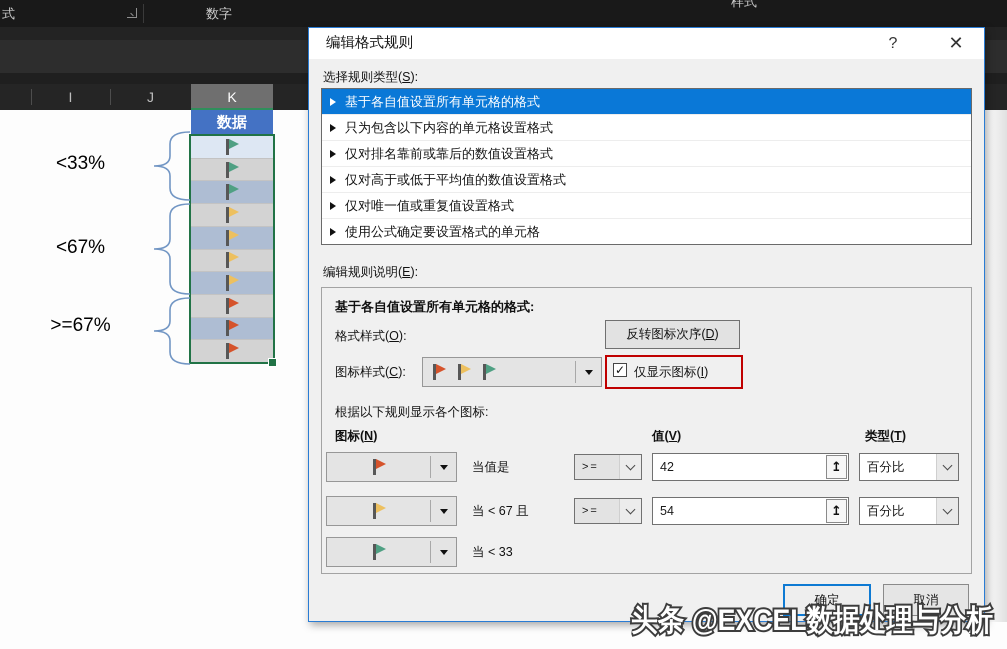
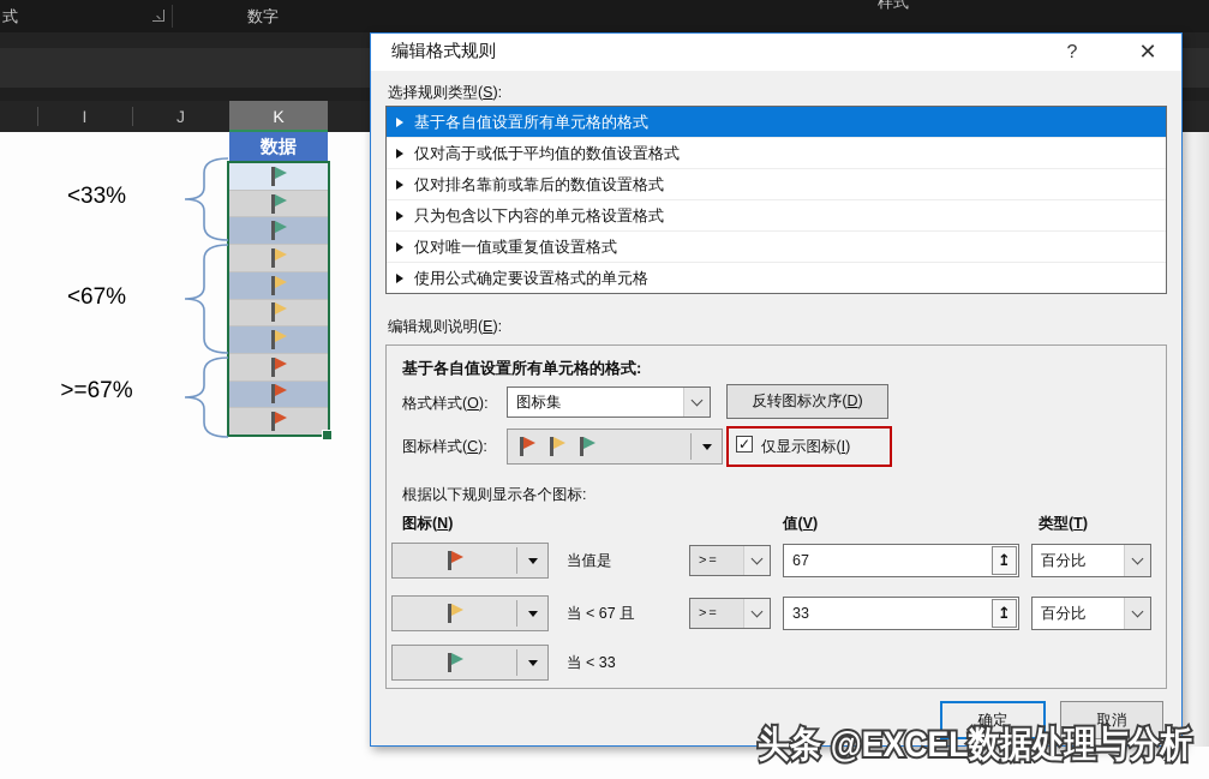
  式
  数字
  样式
  I
  J
  K
  数据
  <33%
  <67%
  >=67%
  编辑格式规则
  ?
  ✕
  选择规则类型(S):
  基于各自值设置所有单元格的格式
- 只为包含以下内容的单元格设置格式
+ 仅对高于或低于平均值的数值设置格式
  仅对排名靠前或靠后的数值设置格式
- 仅对高于或低于平均值的数值设置格式
+ 只为包含以下内容的单元格设置格式
  仅对唯一值或重复值设置格式
  使用公式确定要设置格式的单元格
  编辑规则说明(E):
  基于各自值设置所有单元格的格式:
  格式样式(O):
+ 图标集
  反转图标次序(D)
  图标样式(C):
  ✓
  仅显示图标(I)
  根据以下规则显示各个图标:
  图标(N)
  值(V)
  类型(T)
  当值是
  >=
- 42
+ 67
  ↥
  百分比
  当 < 67 且
  >=
- 54
+ 33
  ↥
  百分比
  当 < 33
  确定
  取消
  头条 @EXCEL数据处理与分析
